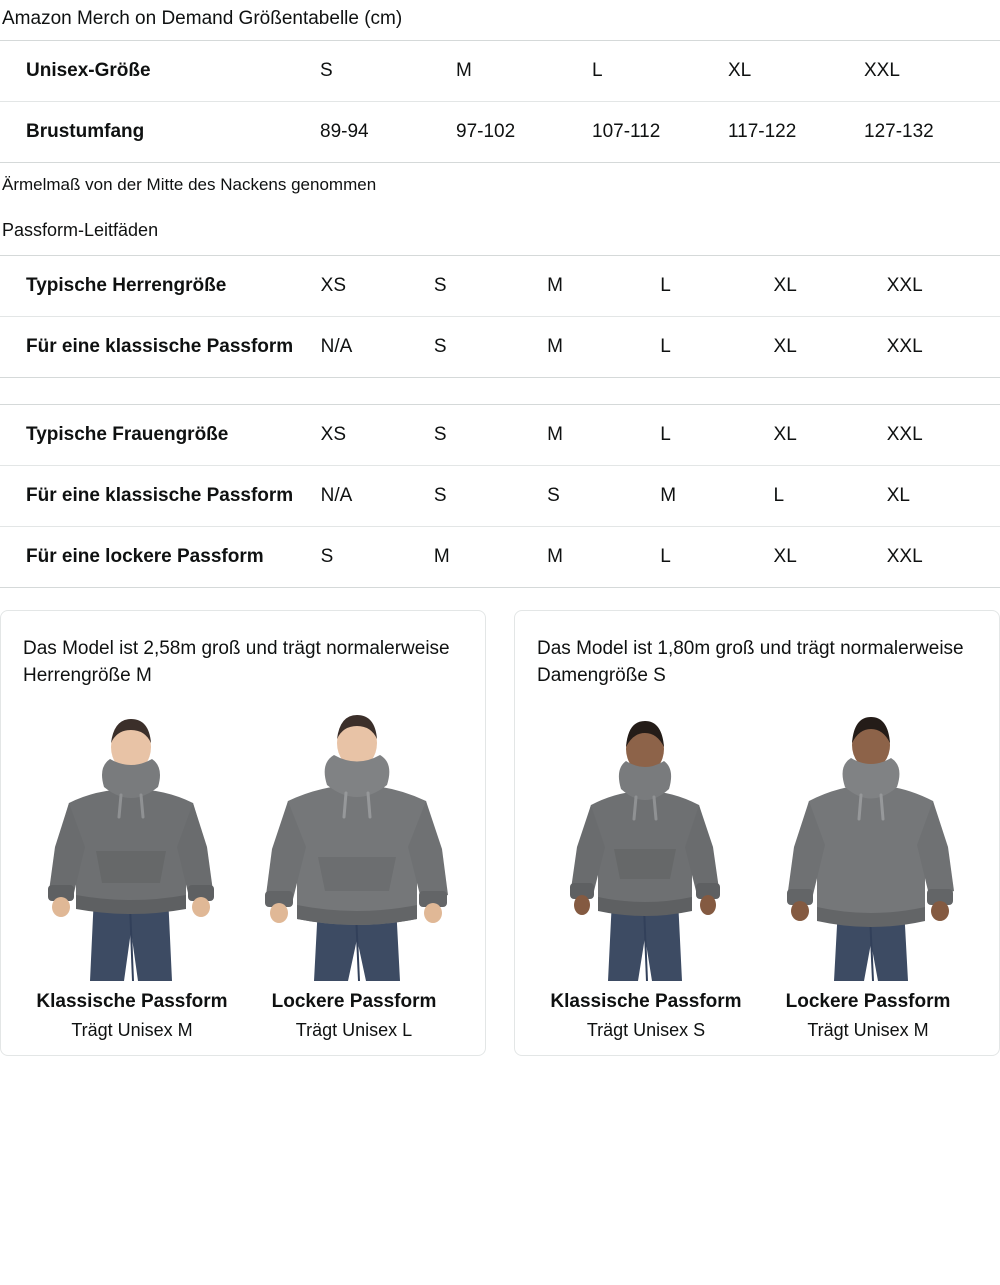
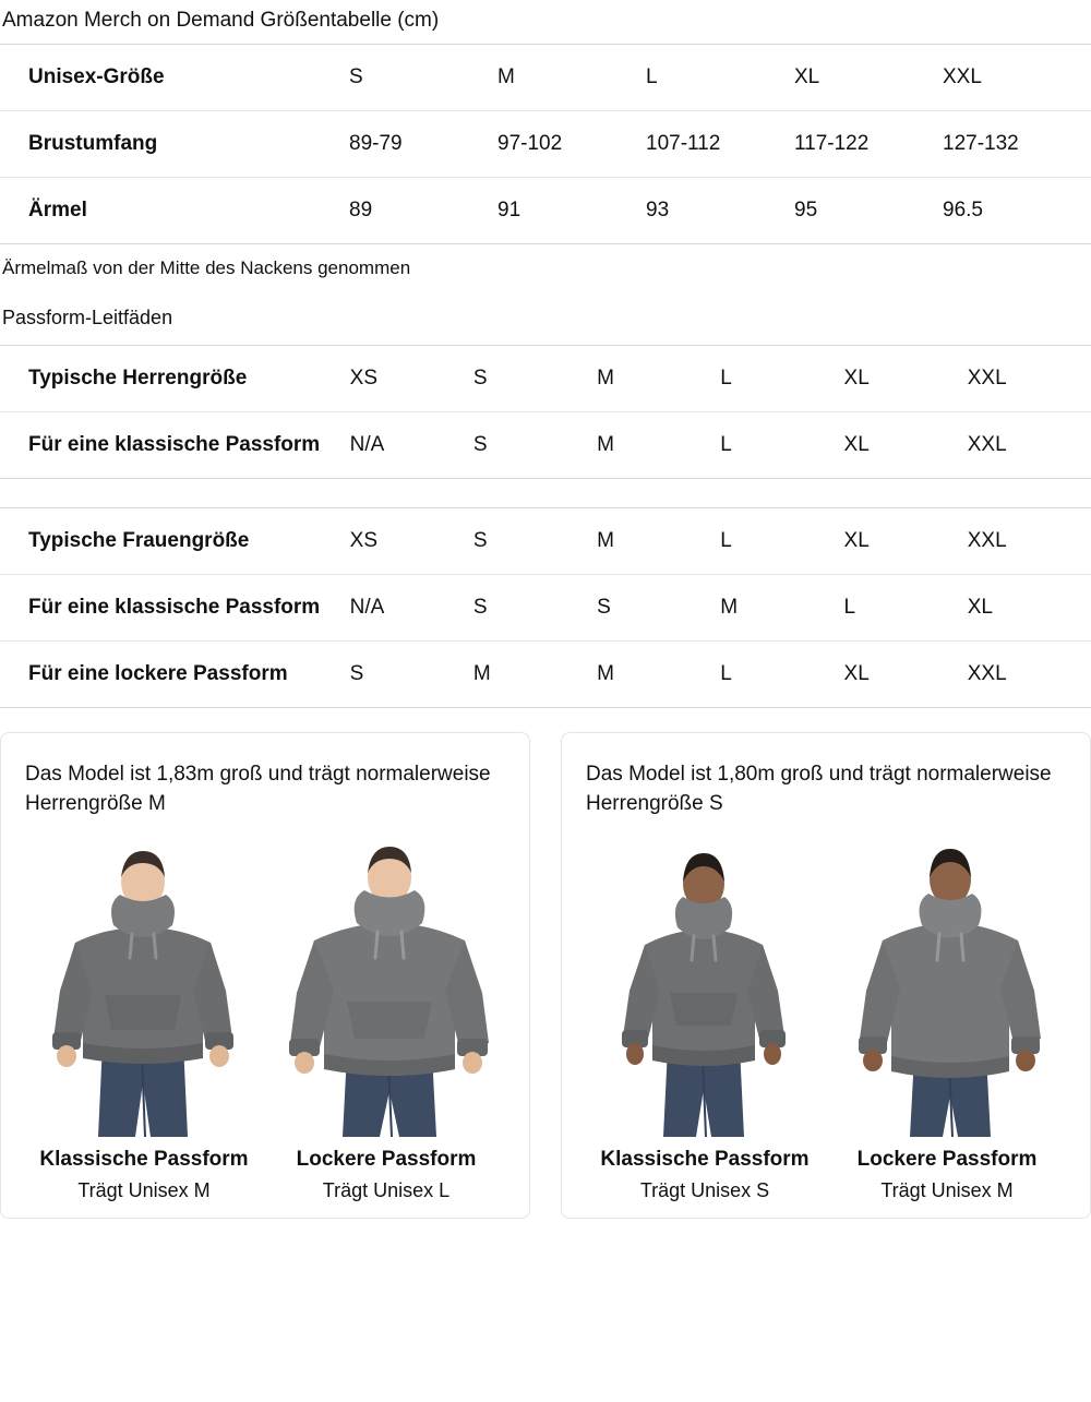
  Amazon Merch on Demand Größentabelle (cm)
  Unisex-Größe	S	M	L	XL	XXL
- Brustumfang	89-94	97-102	107-112	117-122	127-132
+ Brustumfang	89-79	97-102	107-112	117-122	127-132
+ Ärmel	89	91	93	95	96.5
  Ärmelmaß von der Mitte des Nackens genommen
  Passform-Leitfäden
  Typische Herrengröße	XS	S	M	L	XL	XXL
  Für eine klassische Passform	N/A	S	M	L	XL	XXL
  Typische Frauengröße	XS	S	M	L	XL	XXL
  Für eine klassische Passform	N/A	S	S	M	L	XL
  Für eine lockere Passform	S	M	M	L	XL	XXL
- Das Model ist 2,58m groß und trägt normalerweise Herrengröße M
+ Das Model ist 1,83m groß und trägt normalerweise Herrengröße M
  Klassische Passform
  Trägt Unisex M
  Lockere Passform
  Trägt Unisex L
- Das Model ist 1,80m groß und trägt normalerweise Damengröße S
+ Das Model ist 1,80m groß und trägt normalerweise Herrengröße S
  Klassische Passform
  Trägt Unisex S
  Lockere Passform
  Trägt Unisex M
